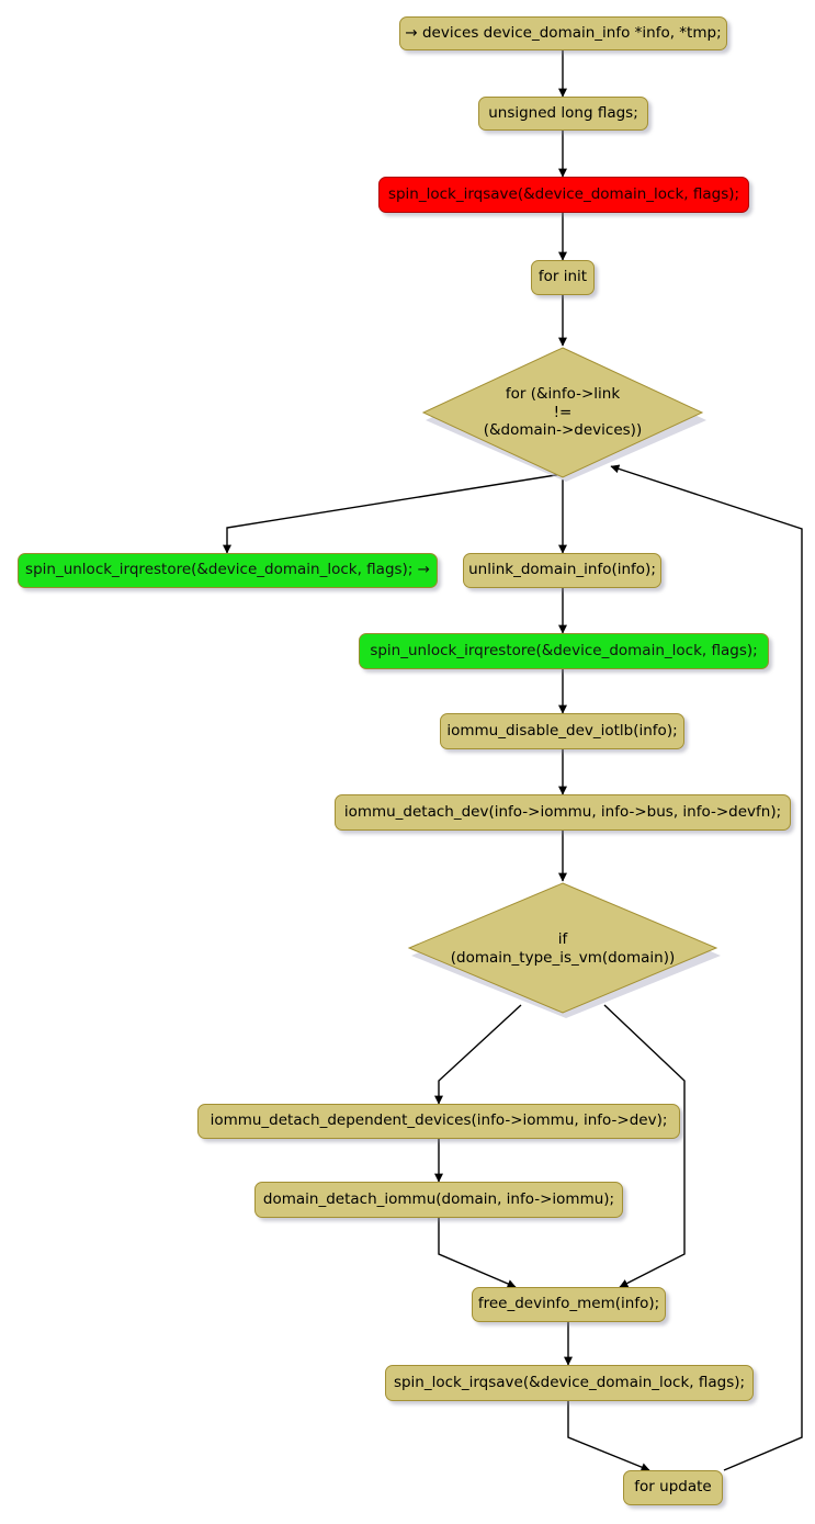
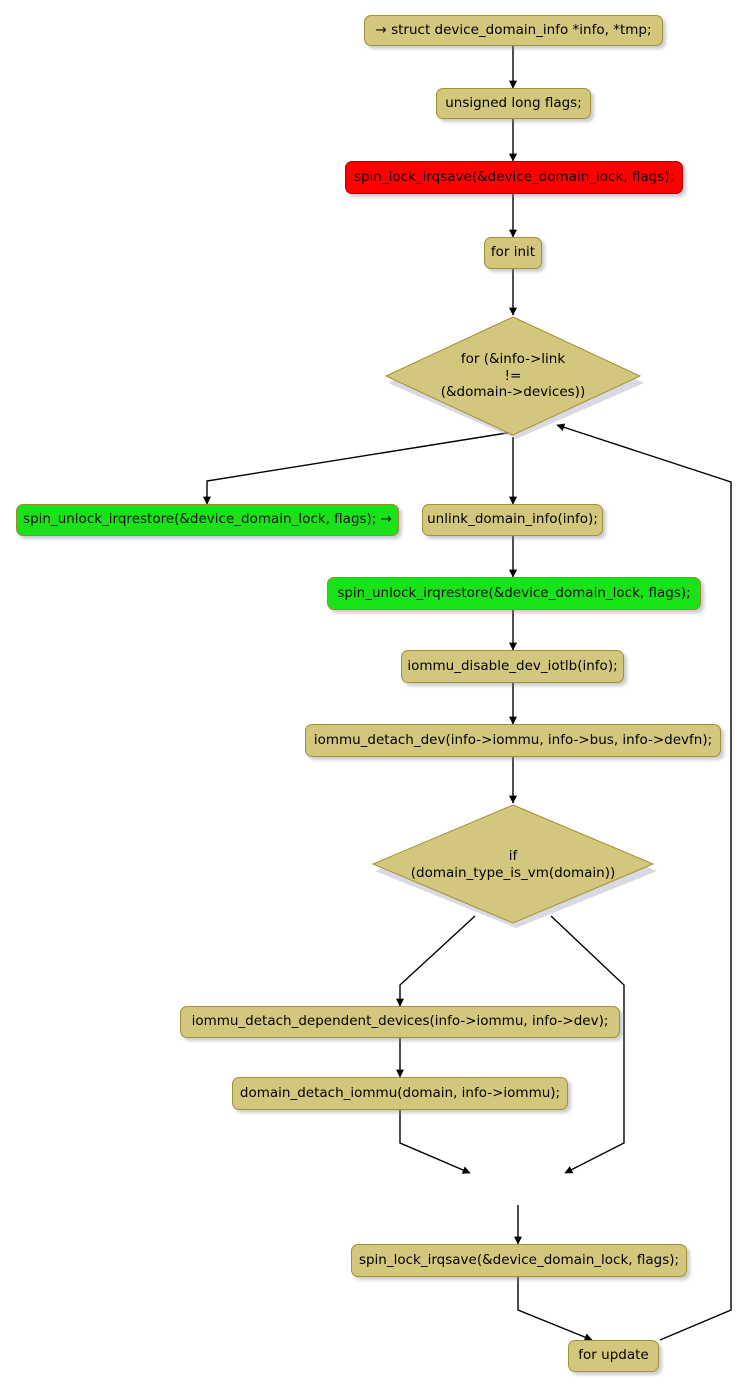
- → devices device_domain_info *info, *tmp;
+ → struct device_domain_info *info, *tmp;
  unsigned long flags;
  spin_lock_irqsave(&device_domain_lock, flags);
  for init
  for (&info->link
  !=
  (&domain->devices))
  spin_unlock_irqrestore(&device_domain_lock, flags); →
  unlink_domain_info(info);
  spin_unlock_irqrestore(&device_domain_lock, flags);
  iommu_disable_dev_iotlb(info);
  iommu_detach_dev(info->iommu, info->bus, info->devfn);
  if
  (domain_type_is_vm(domain))
  iommu_detach_dependent_devices(info->iommu, info->dev);
  domain_detach_iommu(domain, info->iommu);
- free_devinfo_mem(info);
  spin_lock_irqsave(&device_domain_lock, flags);
  for update
